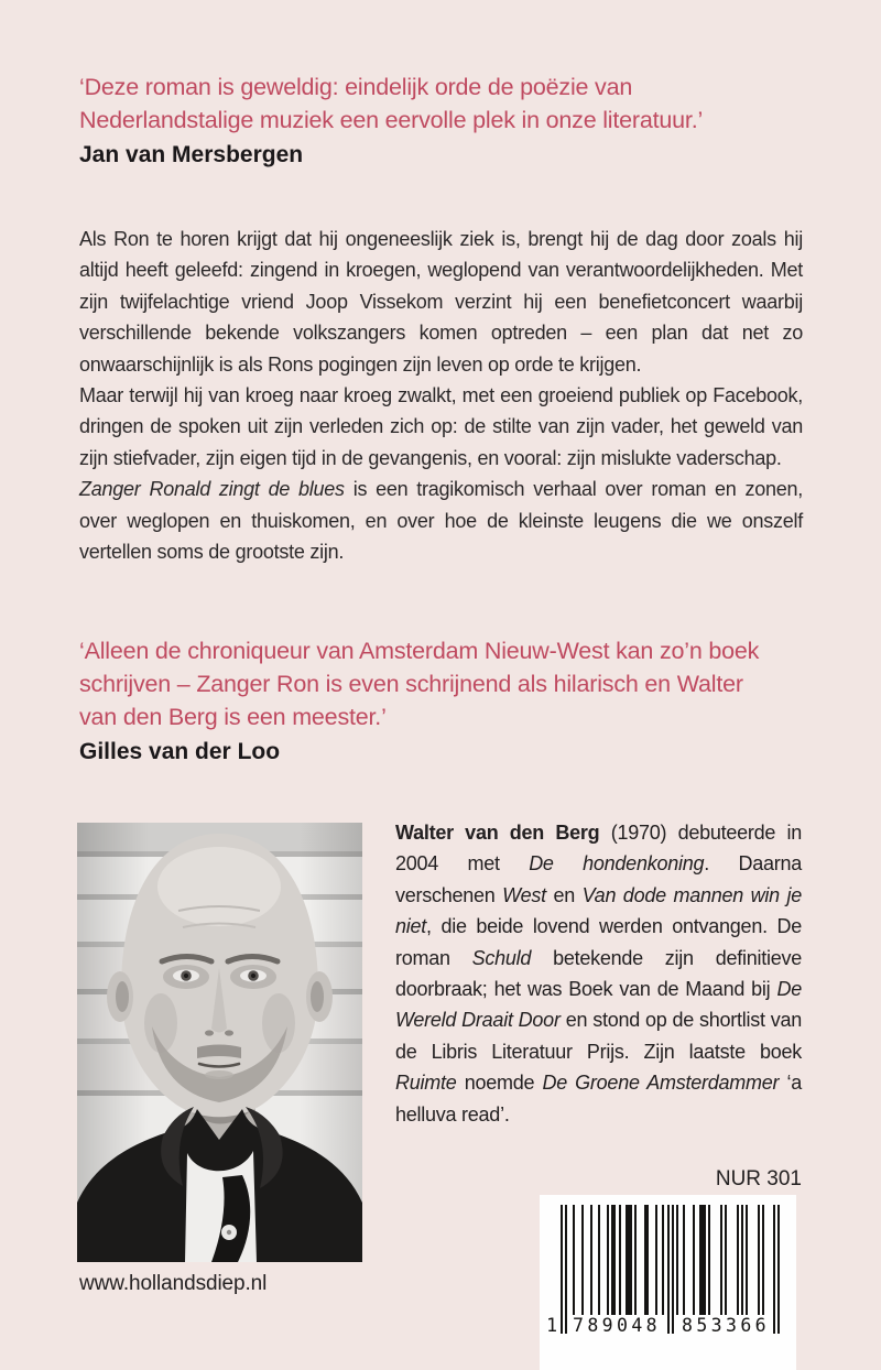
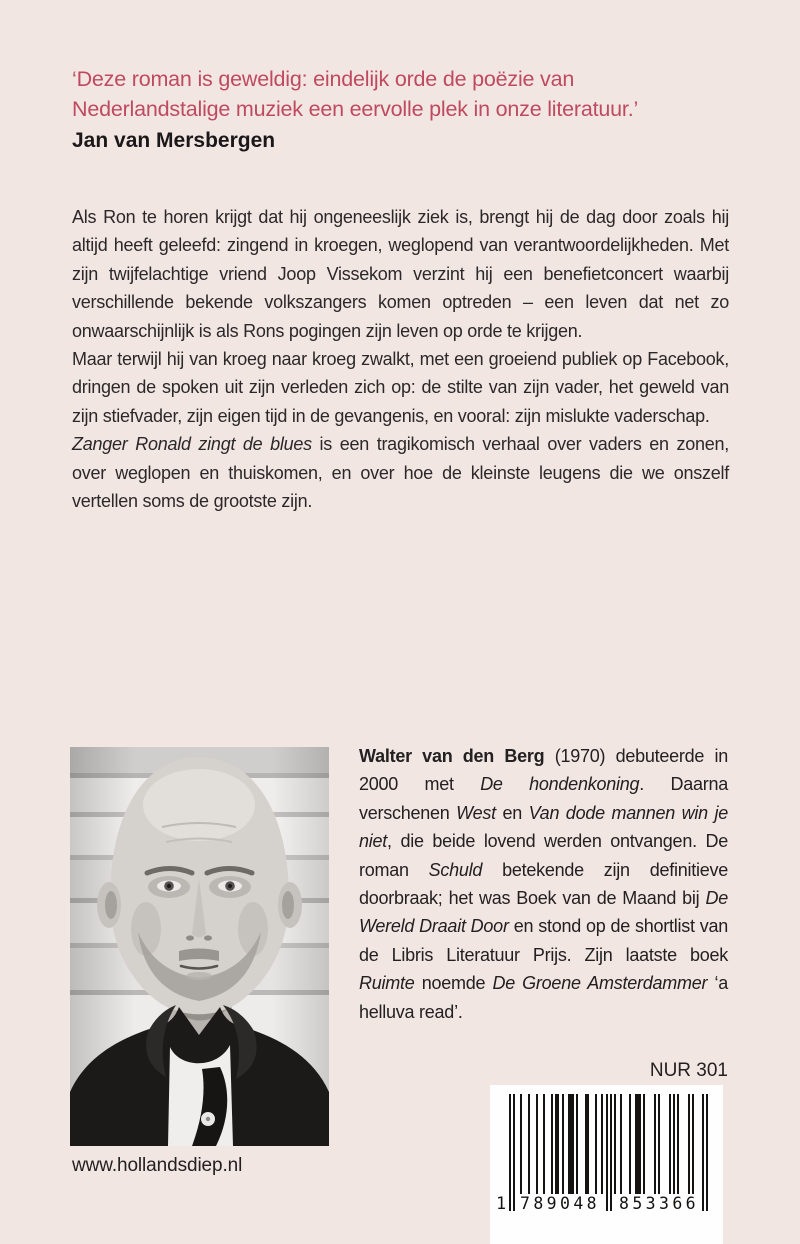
  ‘Deze roman is geweldig: eindelijk orde de poëzie van Nederlandstalige muziek een eervolle plek in onze literatuur.’
  Jan van Mersbergen
- Als Ron te horen krijgt dat hij ongeneeslijk ziek is, brengt hij de dag door zoals hij altijd heeft geleefd: zingend in kroegen, weglopend van verantwoordelijkheden. Met zijn twijfelachtige vriend Joop Vissekom verzint hij een benefietconcert waarbij verschillende bekende volkszangers komen optreden – een plan dat net zo onwaarschijnlijk is als Rons pogingen zijn leven op orde te krijgen.
+ Als Ron te horen krijgt dat hij ongeneeslijk ziek is, brengt hij de dag door zoals hij altijd heeft geleefd: zingend in kroegen, weglopend van verantwoordelijkheden. Met zijn twijfelachtige vriend Joop Vissekom verzint hij een benefietconcert waarbij verschillende bekende volkszangers komen optreden – een leven dat net zo onwaarschijnlijk is als Rons pogingen zijn leven op orde te krijgen.
  Maar terwijl hij van kroeg naar kroeg zwalkt, met een groeiend publiek op Facebook, dringen de spoken uit zijn verleden zich op: de stilte van zijn vader, het geweld van zijn stiefvader, zijn eigen tijd in de gevangenis, en vooral: zijn mislukte vaderschap.
- Zanger Ronald zingt de blues is een tragikomisch verhaal over roman en zonen, over weglopen en thuiskomen, en over hoe de kleinste leugens die we onszelf vertellen soms de grootste zijn.
+ Zanger Ronald zingt de blues is een tragikomisch verhaal over vaders en zonen, over weglopen en thuiskomen, en over hoe de kleinste leugens die we onszelf vertellen soms de grootste zijn.
- ‘Alleen de chroniqueur van Amsterdam Nieuw-West kan zo’n boek schrijven – Zanger Ron is even schrijnend als hilarisch en Walter van den Berg is een meester.’
- Gilles van der Loo
- Walter van den Berg (1970) debuteerde in 2004 met De hondenkoning. Daarna verschenen West en Van dode mannen win je niet, die beide lovend werden ontvangen. De roman Schuld betekende zijn definitieve doorbraak; het was Boek van de Maand bij De Wereld Draait Door en stond op de shortlist van de Libris Literatuur Prijs. Zijn laatste boek Ruimte noemde De Groene Amsterdammer ‘a helluva read’.
+ Walter van den Berg (1970) debuteerde in 2000 met De hondenkoning. Daarna verschenen West en Van dode mannen win je niet, die beide lovend werden ontvangen. De roman Schuld betekende zijn definitieve doorbraak; het was Boek van de Maand bij De Wereld Draait Door en stond op de shortlist van de Libris Literatuur Prijs. Zijn laatste boek Ruimte noemde De Groene Amsterdammer ‘a helluva read’.
  www.hollandsdiep.nl
  NUR 301
  1
  789048
  853366
